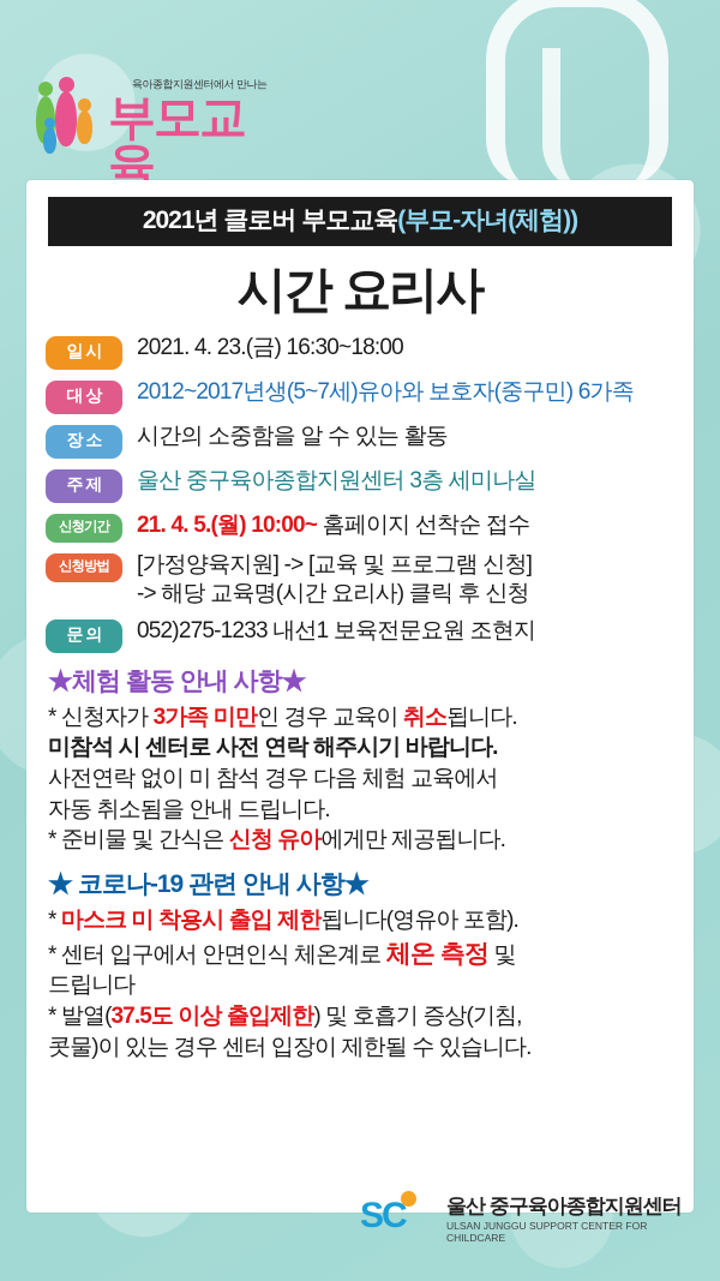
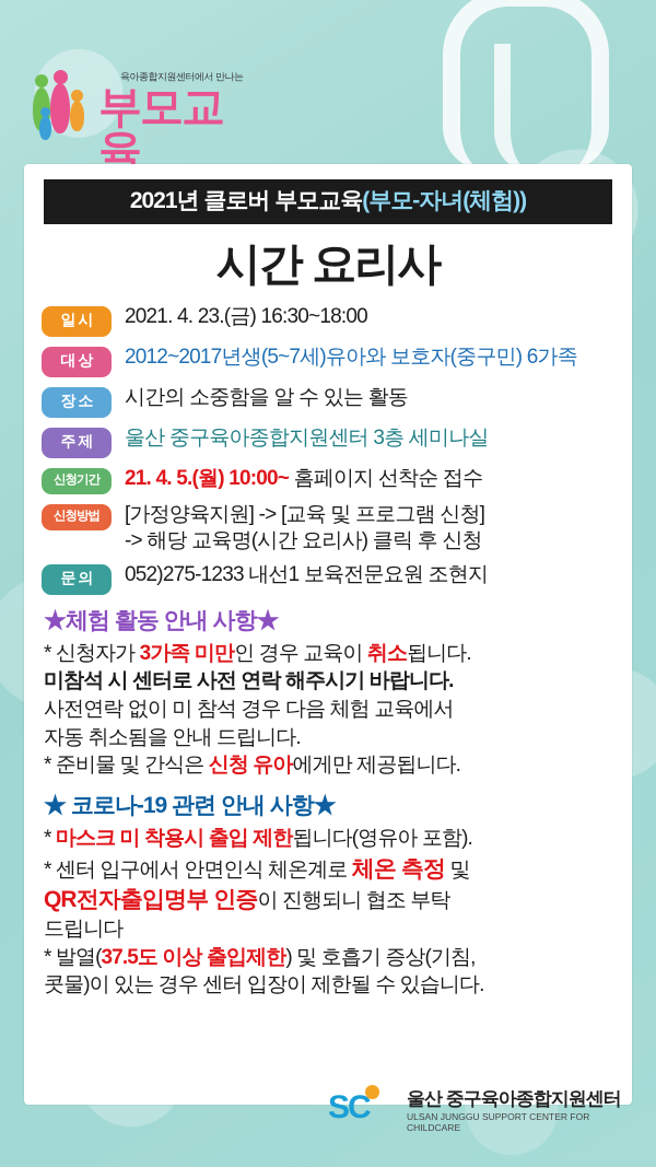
  육아종합지원센터에서 만나는
  부모교육
  2021년 클로버 부모교육(부모-자녀(체험))
  시간 요리사
  일 시
  2021. 4. 23.(금) 16:30~18:00
  대 상
  2012~2017년생(5~7세)유아와 보호자(중구민) 6가족
  장 소
  시간의 소중함을 알 수 있는 활동
  주 제
  울산 중구육아종합지원센터 3층 세미나실
  신청기간
  21. 4. 5.(월) 10:00~ 홈페이지 선착순 접수
  신청방법
  [가정양육지원] -> [교육 및 프로그램 신청]
  -> 해당 교육명(시간 요리사) 클릭 후 신청
  문 의
  052)275-1233 내선1 보육전문요원 조현지
  ★체험 활동 안내 사항★
  * 신청자가 3가족 미만인 경우 교육이 취소됩니다.
  미참석 시 센터로 사전 연락 해주시기 바랍니다.
  사전연락 없이 미 참석 경우 다음 체험 교육에서
  자동 취소됨을 안내 드립니다.
  * 준비물 및 간식은 신청 유아에게만 제공됩니다.
  ★ 코로나-19 관련 안내 사항★
  * 마스크 미 착용시 출입 제한됩니다(영유아 포함).
  * 센터 입구에서 안면인식 체온계로 체온 측정 및
+ QR전자출입명부 인증이 진행되니 협조 부탁
  드립니다
  * 발열(37.5도 이상 출입제한) 및 호흡기 증상(기침,
  콧물)이 있는 경우 센터 입장이 제한될 수 있습니다.
  SC
  울산 중구육아종합지원센터
  ULSAN JUNGGU SUPPORT CENTER FOR CHILDCARE
